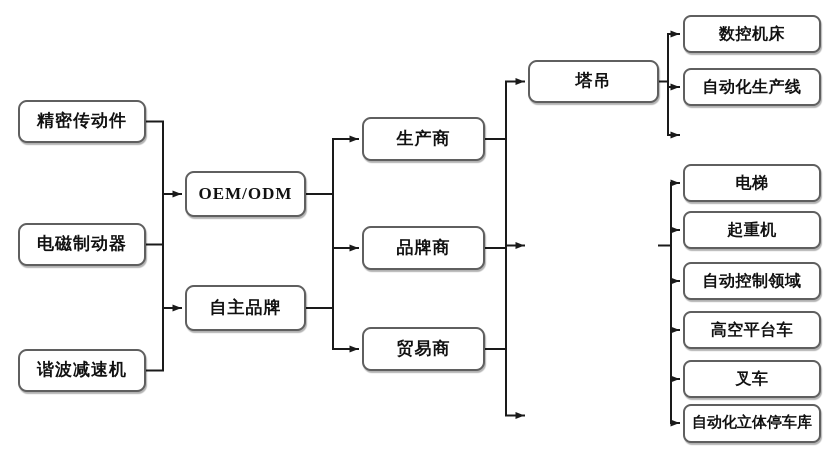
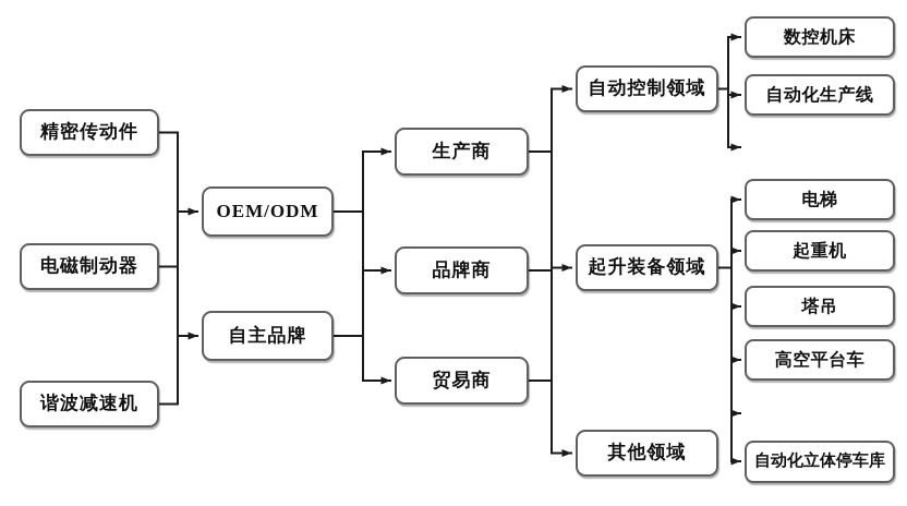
  精密传动件
  电磁制动器
  谐波减速机
  OEM/ODM
  自主品牌
  生产商
  品牌商
  贸易商
- 塔吊
+ 自动控制领域
+ 起升装备领域
+ 其他领域
  数控机床
  自动化生产线
  电梯
  起重机
- 自动控制领域
+ 塔吊
  高空平台车
- 叉车
  自动化立体停车库
